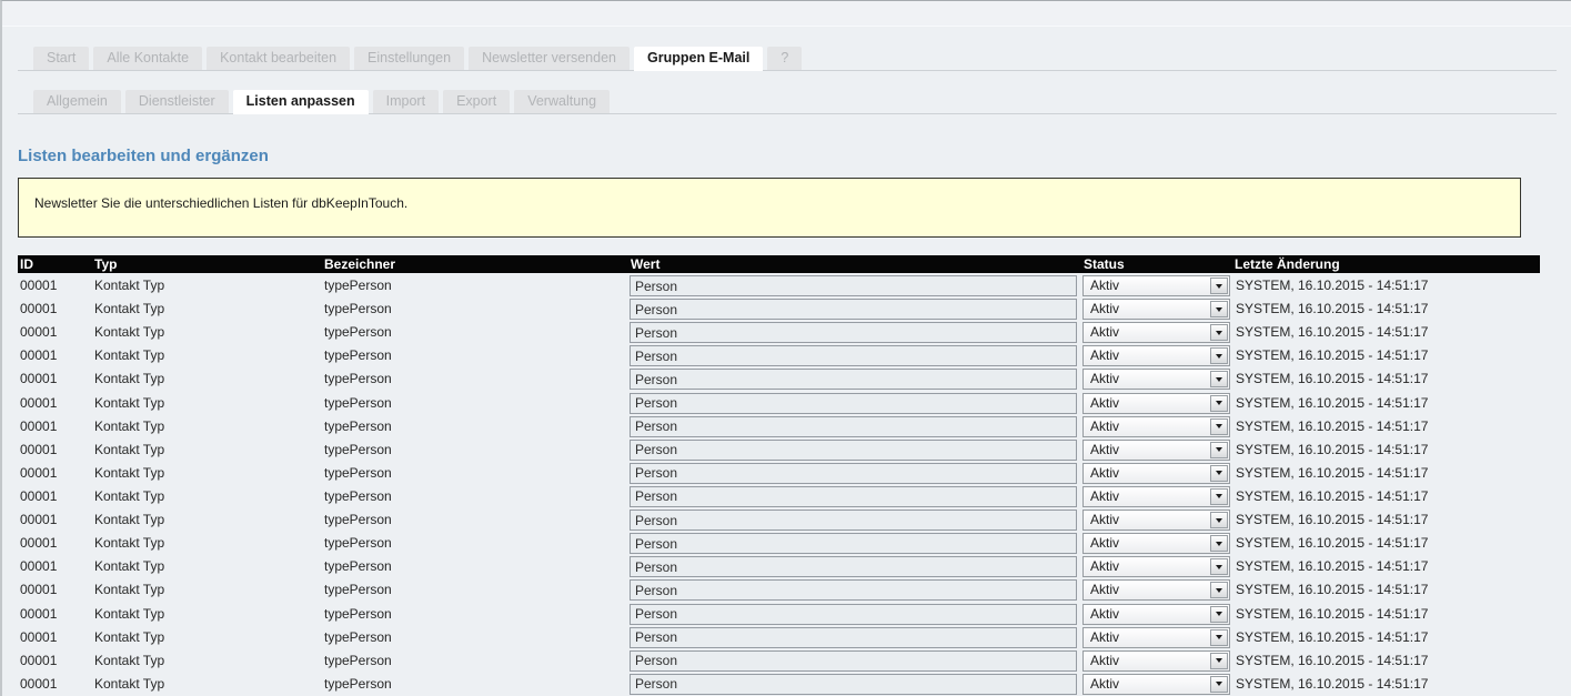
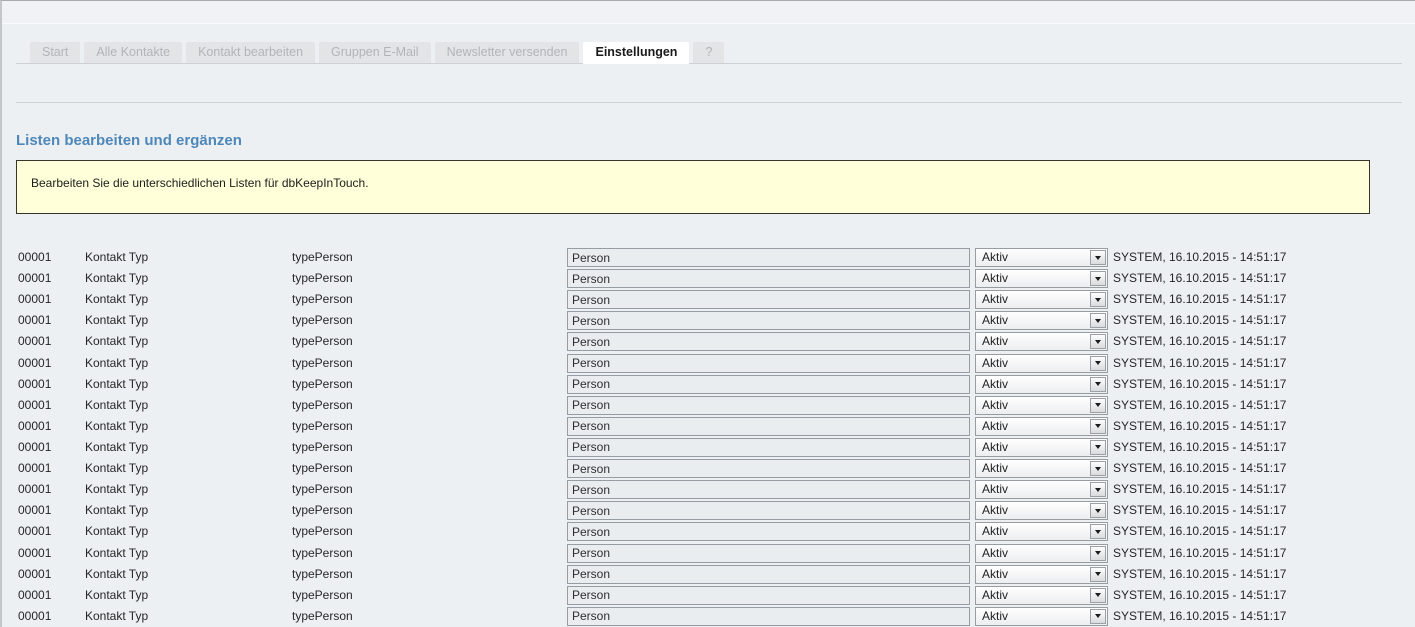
  Start
  Alle Kontakte
  Kontakt bearbeiten
- Einstellungen
+ Gruppen E-Mail
  Newsletter versenden
- Gruppen E-Mail
+ Einstellungen
  ?
- Allgemein
- Dienstleister
- Listen anpassen
- Import
- Export
- Verwaltung
  Listen bearbeiten und ergänzen
- Newsletter Sie die unterschiedlichen Listen für dbKeepInTouch.
+ Bearbeiten Sie die unterschiedlichen Listen für dbKeepInTouch.
- ID
- Typ
- Bezeichner
- Wert
- Status
- Letzte Änderung
  00001
  Kontakt Typ
  typePerson
  Person
  Aktiv
  SYSTEM, 16.10.2015 - 14:51:17
  00001
  Kontakt Typ
  typePerson
  Person
  Aktiv
  SYSTEM, 16.10.2015 - 14:51:17
  00001
  Kontakt Typ
  typePerson
  Person
  Aktiv
  SYSTEM, 16.10.2015 - 14:51:17
  00001
  Kontakt Typ
  typePerson
  Person
  Aktiv
  SYSTEM, 16.10.2015 - 14:51:17
  00001
  Kontakt Typ
  typePerson
  Person
  Aktiv
  SYSTEM, 16.10.2015 - 14:51:17
  00001
  Kontakt Typ
  typePerson
  Person
  Aktiv
  SYSTEM, 16.10.2015 - 14:51:17
  00001
  Kontakt Typ
  typePerson
  Person
  Aktiv
  SYSTEM, 16.10.2015 - 14:51:17
  00001
  Kontakt Typ
  typePerson
  Person
  Aktiv
  SYSTEM, 16.10.2015 - 14:51:17
  00001
  Kontakt Typ
  typePerson
  Person
  Aktiv
  SYSTEM, 16.10.2015 - 14:51:17
  00001
  Kontakt Typ
  typePerson
  Person
  Aktiv
  SYSTEM, 16.10.2015 - 14:51:17
  00001
  Kontakt Typ
  typePerson
  Person
  Aktiv
  SYSTEM, 16.10.2015 - 14:51:17
  00001
  Kontakt Typ
  typePerson
  Person
  Aktiv
  SYSTEM, 16.10.2015 - 14:51:17
  00001
  Kontakt Typ
  typePerson
  Person
  Aktiv
  SYSTEM, 16.10.2015 - 14:51:17
  00001
  Kontakt Typ
  typePerson
  Person
  Aktiv
  SYSTEM, 16.10.2015 - 14:51:17
  00001
  Kontakt Typ
  typePerson
  Person
  Aktiv
  SYSTEM, 16.10.2015 - 14:51:17
  00001
  Kontakt Typ
  typePerson
  Person
  Aktiv
  SYSTEM, 16.10.2015 - 14:51:17
  00001
  Kontakt Typ
  typePerson
  Person
  Aktiv
  SYSTEM, 16.10.2015 - 14:51:17
  00001
  Kontakt Typ
  typePerson
  Person
  Aktiv
  SYSTEM, 16.10.2015 - 14:51:17
